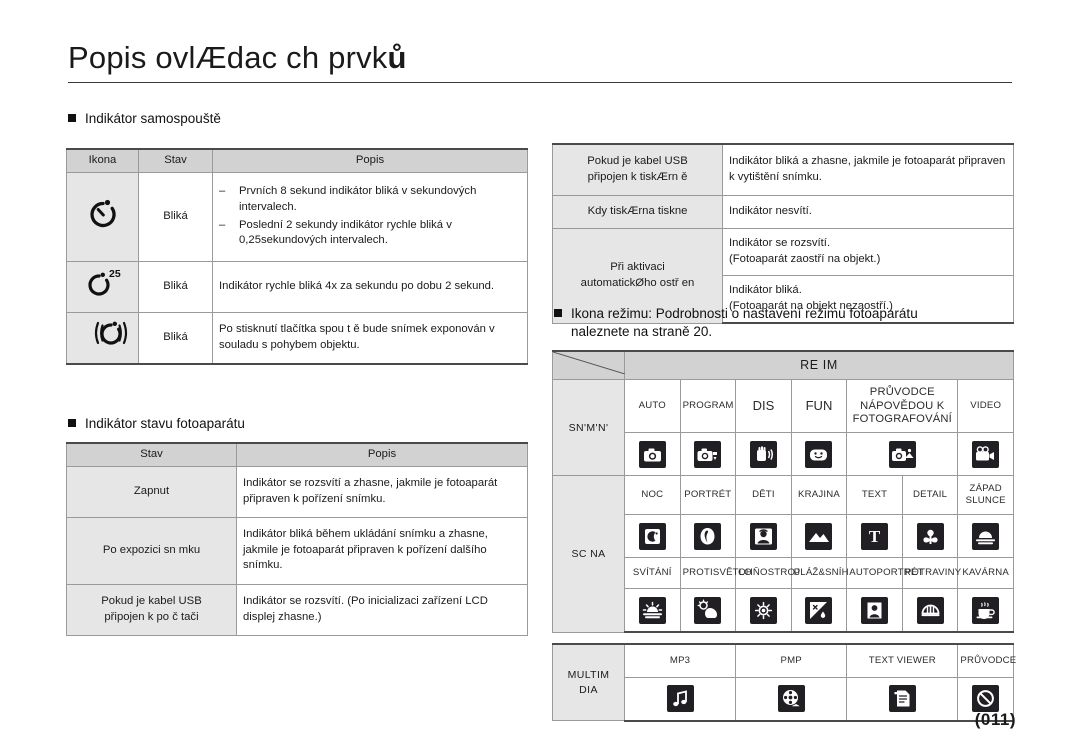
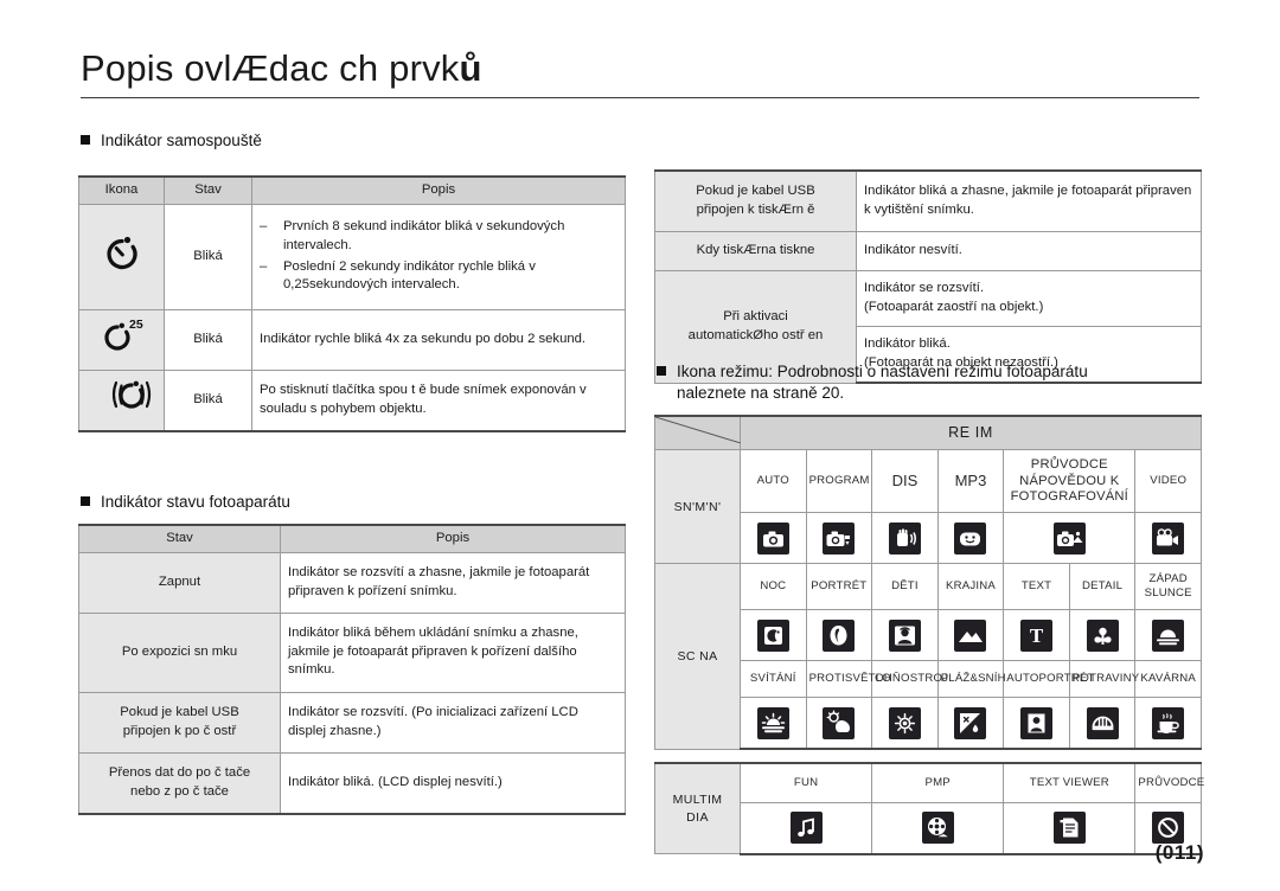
  Popis ovlÆdac ch prvků
  Indikátor samospouště
  Ikona	Stav	Popis
  	Bliká	– Prvních 8 sekund indikátor bliká v sekundových intervalech. – Poslední 2 sekundy indikátor rychle bliká v 0,25sekundových intervalech.
  25	Bliká	Indikátor rychle bliká 4x za sekundu po dobu 2 sekund.
  	Bliká	Po stisknutí tlačítka spou t ě bude snímek exponován v souladu s pohybem objektu.
  Indikátor stavu fotoaparátu
  Stav	Popis
  Zapnut	Indikátor se rozsvítí a zhasne, jakmile je fotoaparát připraven k pořízení snímku.
  Po expozici sn mku	Indikátor bliká během ukládání snímku a zhasne, jakmile je fotoaparát připraven k pořízení dalšího snímku.
- Pokud je kabel USB připojen k po č tači	Indikátor se rozsvítí. (Po inicializaci zařízení LCD displej zhasne.)
+ Pokud je kabel USB připojen k po č ostř	Indikátor se rozsvítí. (Po inicializaci zařízení LCD displej zhasne.)
+ Přenos dat do po č tače nebo z po č tače	Indikátor bliká. (LCD displej nesvítí.)
  Pokud je kabel USB připojen k tiskÆrn ě	Indikátor bliká a zhasne, jakmile je fotoaparát připraven k vytištění snímku.
  Kdy tiskÆrna tiskne	Indikátor nesvítí.
  Při aktivaci automatickØho ostř en	Indikátor se rozsvítí. (Fotoaparát zaostří na objekt.)
  Indikátor bliká. (Fotoaparát na objekt nezaostří.)
  Ikona režimu: Podrobnosti o nastavení režimu fotoaparátu
  naleznete na straně 20.
  	RE IM
- SN'M'N'	AUTO	PROGRAM	DIS	FUN	PRŮVODCE NÁPOVĚDOU K FOTOGRAFOVÁNÍ	VIDEO
+ SN'M'N'	AUTO	PROGRAM	DIS	MP3	PRŮVODCE NÁPOVĚDOU K FOTOGRAFOVÁNÍ	VIDEO
  SC NA	NOC	PORTRÉT	DĚTI	KRAJINA	TEXT	DETAIL	ZÁPAD SLUNCE
  				T
  SVÍTÁNÍ	PROTISVĚT	OHŇOSTRO	PLÁŽ&SNÍH	AUTOPORT	POTRAVINY	KAVÁRNA
- MULTIM DIA	MP3	PMP	TEXT VIEWER	PRŮVODCE
+ MULTIM DIA	FUN	PMP	TEXT VIEWER	PRŮVODCE
  (011)
